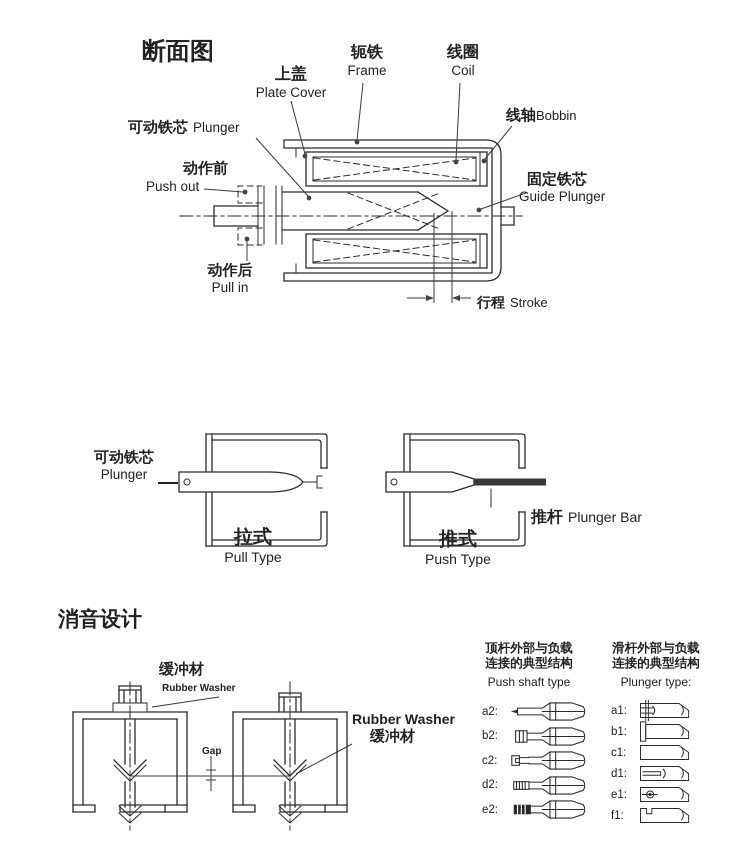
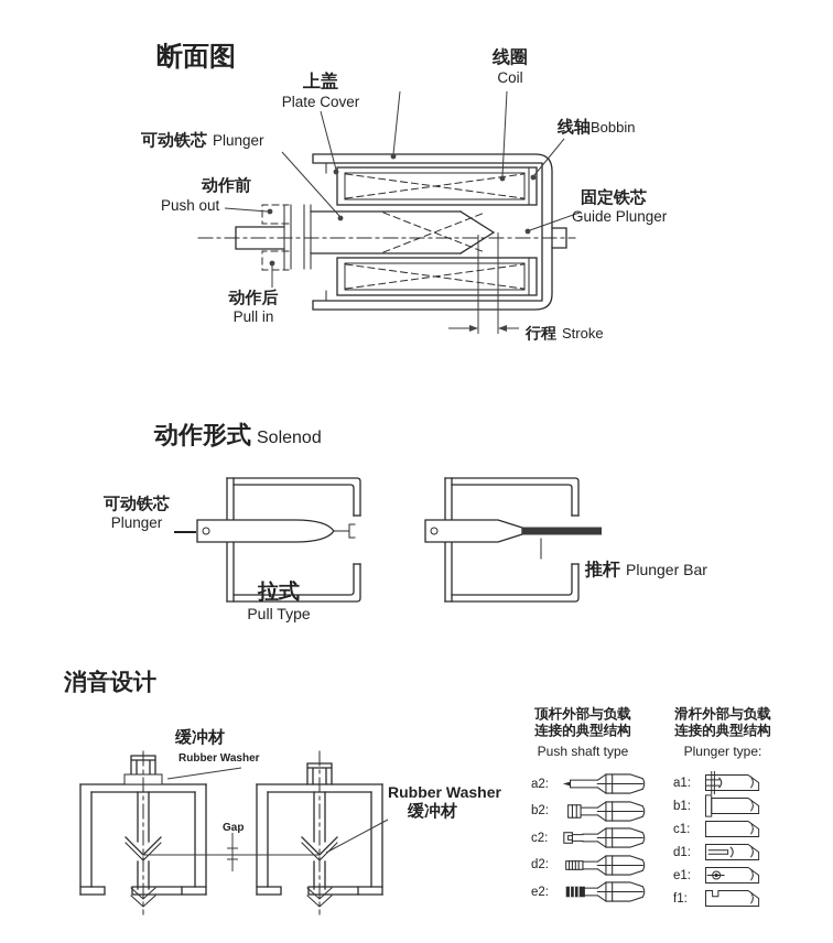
  断面图
  上盖
  Plate Cover
- 轭铁
- Frame
  线圈
  Coil
  线轴Bobbin
  可动铁芯 Plunger
  动作前
  Push out
  固定铁芯
  Guide Plunger
  动作后
  Pull in
  行程 Stroke
+ 动作形式 Solenod
  可动铁芯
  Plunger
  拉式
  Pull Type
- 推式
- Push Type
  推杆 Plunger Bar
  消音设计
  缓冲材
  Rubber Washer
  Rubber Washer
  缓冲材
  Gap
  顶杆外部与负载
  连接的典型结构
  Push shaft type
  滑杆外部与负载
  连接的典型结构
  Plunger type:
  a2:
  b2:
  c2:
  d2:
  e2:
  a1:
  b1:
  c1:
  d1:
  e1:
  f1:
